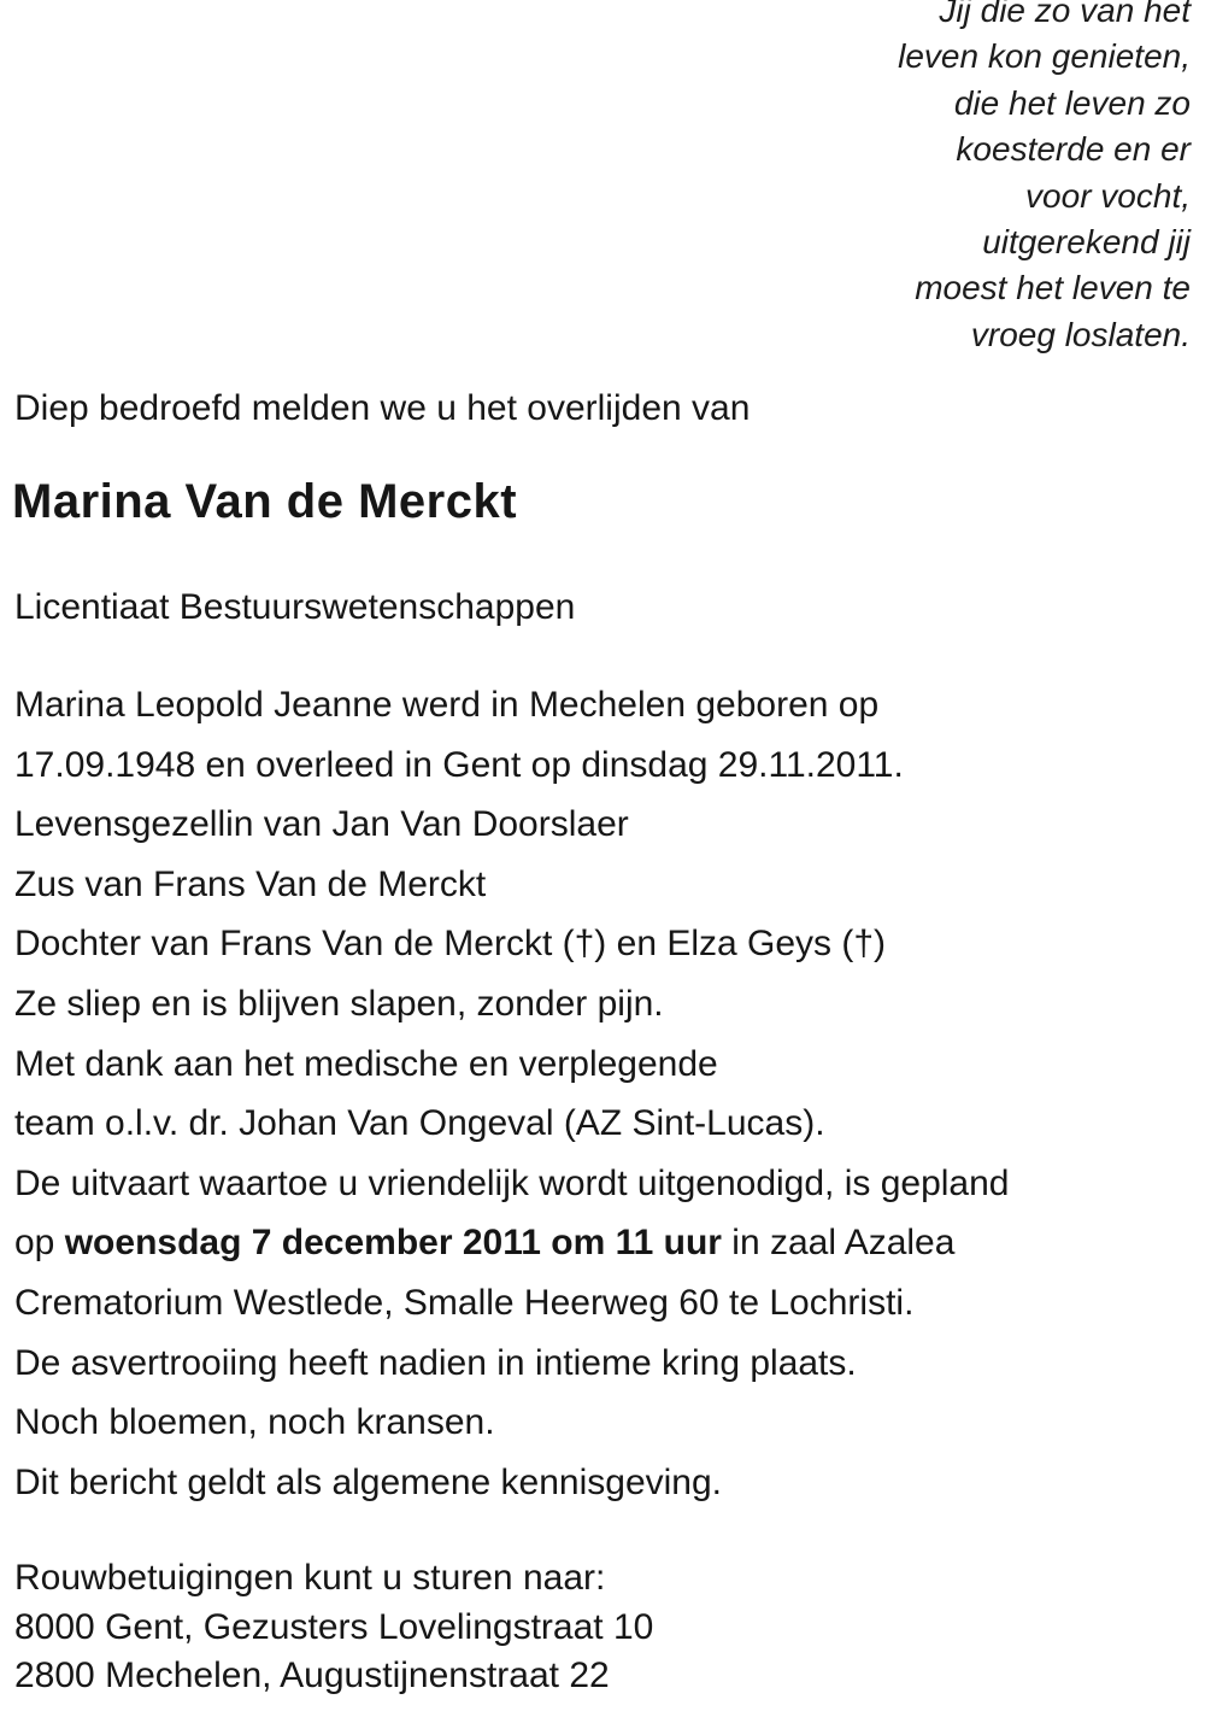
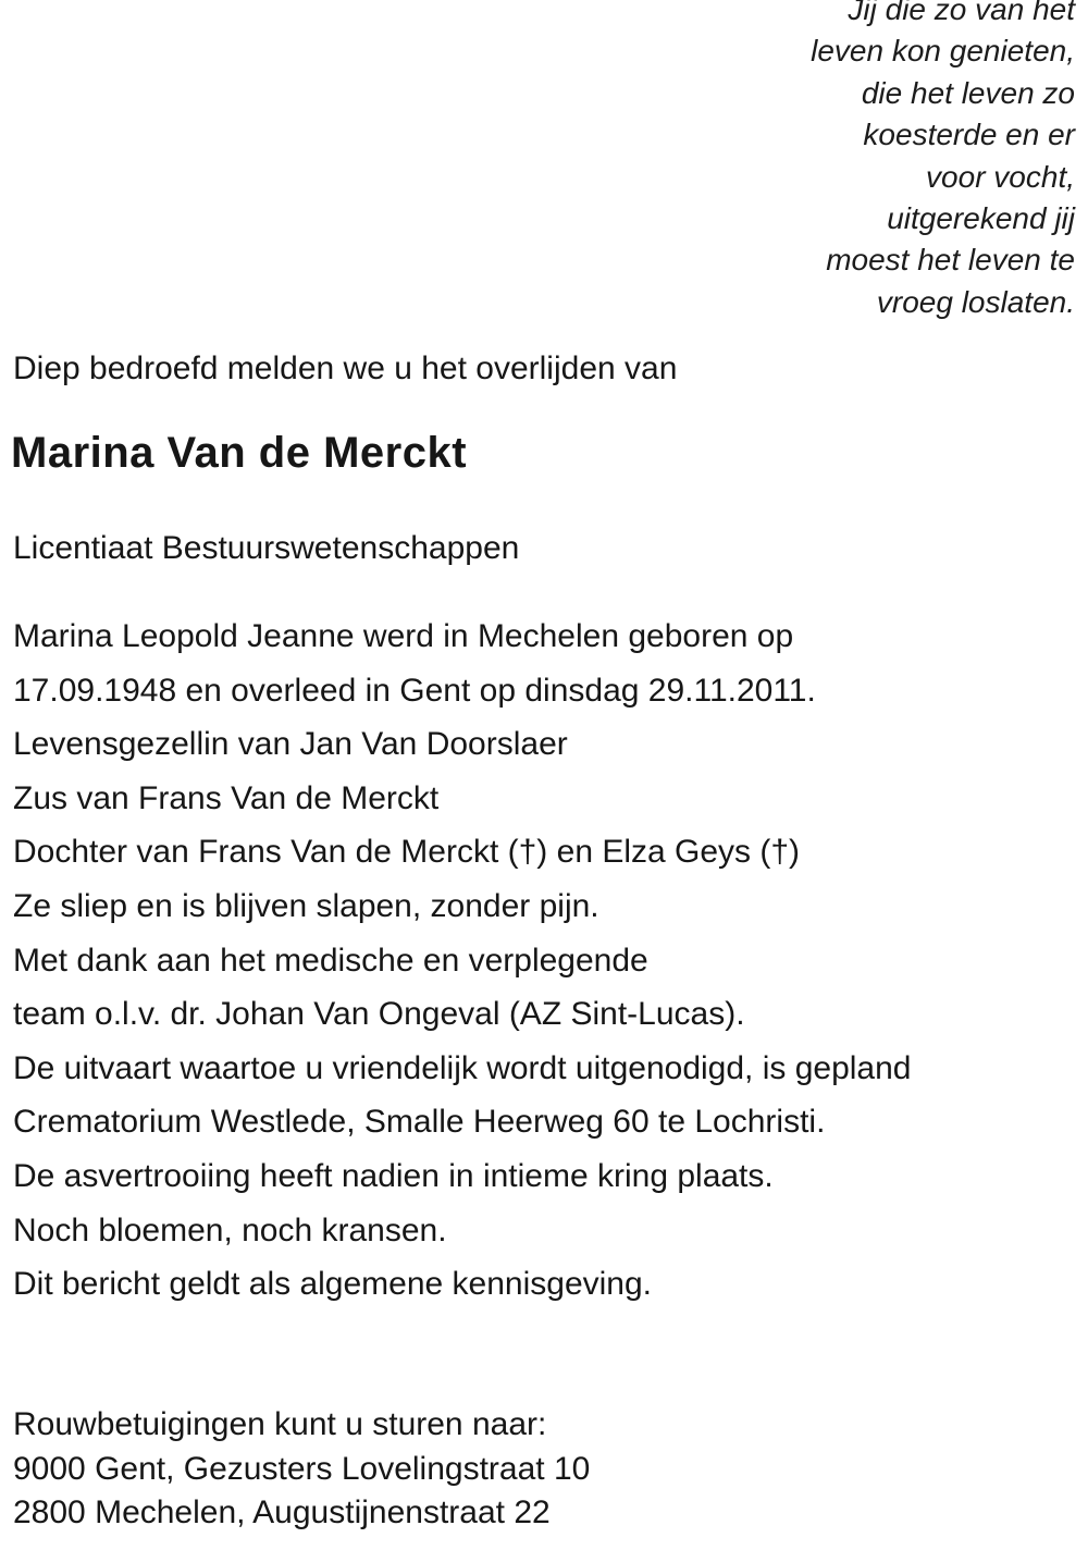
  Jij die zo van het
  leven kon genieten,
  die het leven zo
  koesterde en er
  voor vocht,
  uitgerekend jij
  moest het leven te
  vroeg loslaten.
  Diep bedroefd melden we u het overlijden van
  Marina Van de Merckt
  Licentiaat Bestuurswetenschappen
  Marina Leopold Jeanne werd in Mechelen geboren op
  17.09.1948 en overleed in Gent op dinsdag 29.11.2011.
  Levensgezellin van Jan Van Doorslaer
  Zus van Frans Van de Merckt
  Dochter van Frans Van de Merckt (†) en Elza Geys (†)
  Ze sliep en is blijven slapen, zonder pijn.
  Met dank aan het medische en verplegende
  team o.l.v. dr. Johan Van Ongeval (AZ Sint-Lucas).
  De uitvaart waartoe u vriendelijk wordt uitgenodigd, is gepland
- op woensdag 7 december 2011 om 11 uur in zaal Azalea
  Crematorium Westlede, Smalle Heerweg 60 te Lochristi.
  De asvertrooiing heeft nadien in intieme kring plaats.
  Noch bloemen, noch kransen.
  Dit bericht geldt als algemene kennisgeving.
  Rouwbetuigingen kunt u sturen naar:
- 8000 Gent, Gezusters Lovelingstraat 10
+ 9000 Gent, Gezusters Lovelingstraat 10
  2800 Mechelen, Augustijnenstraat 22
